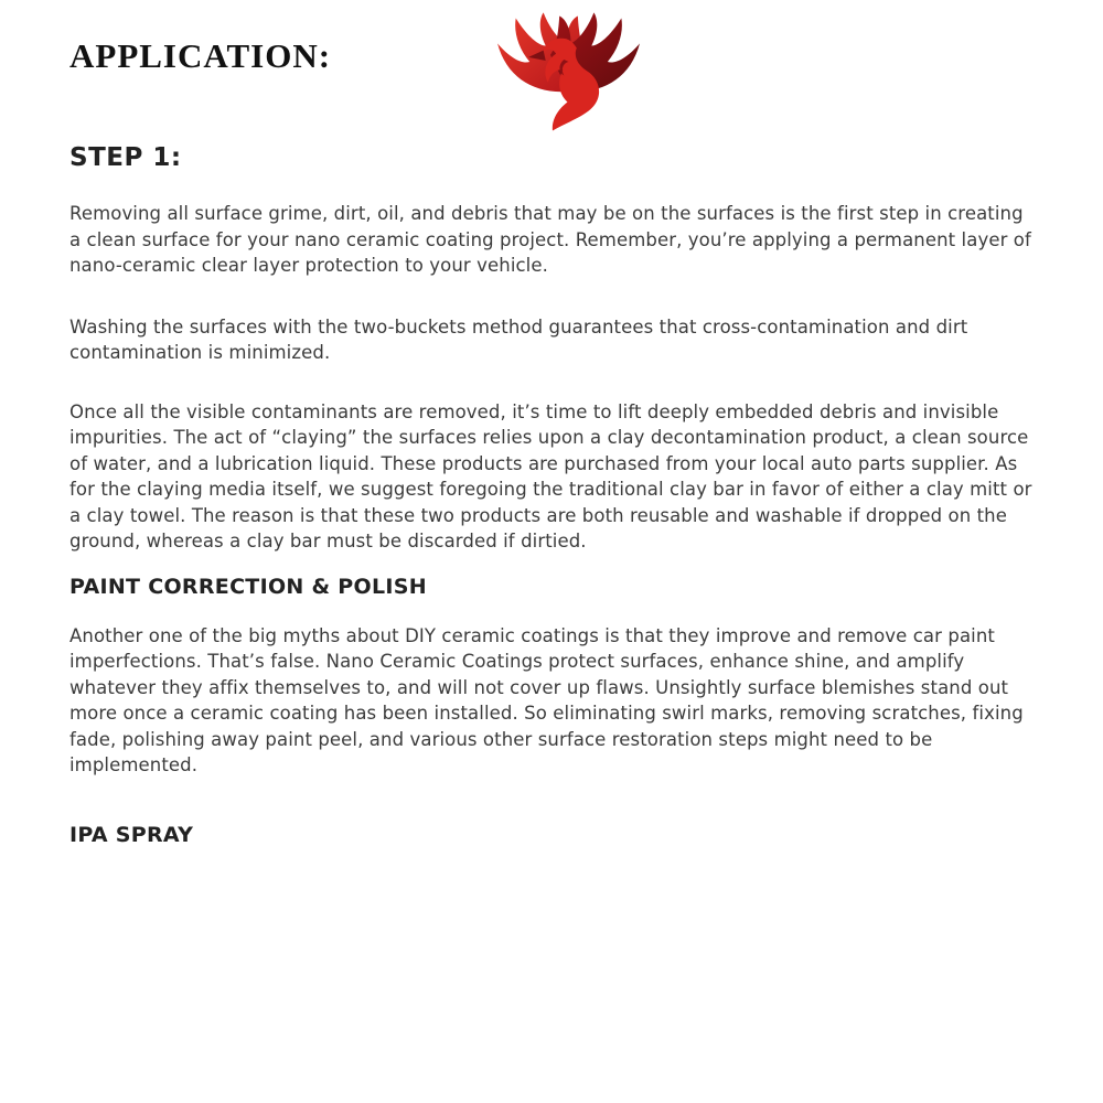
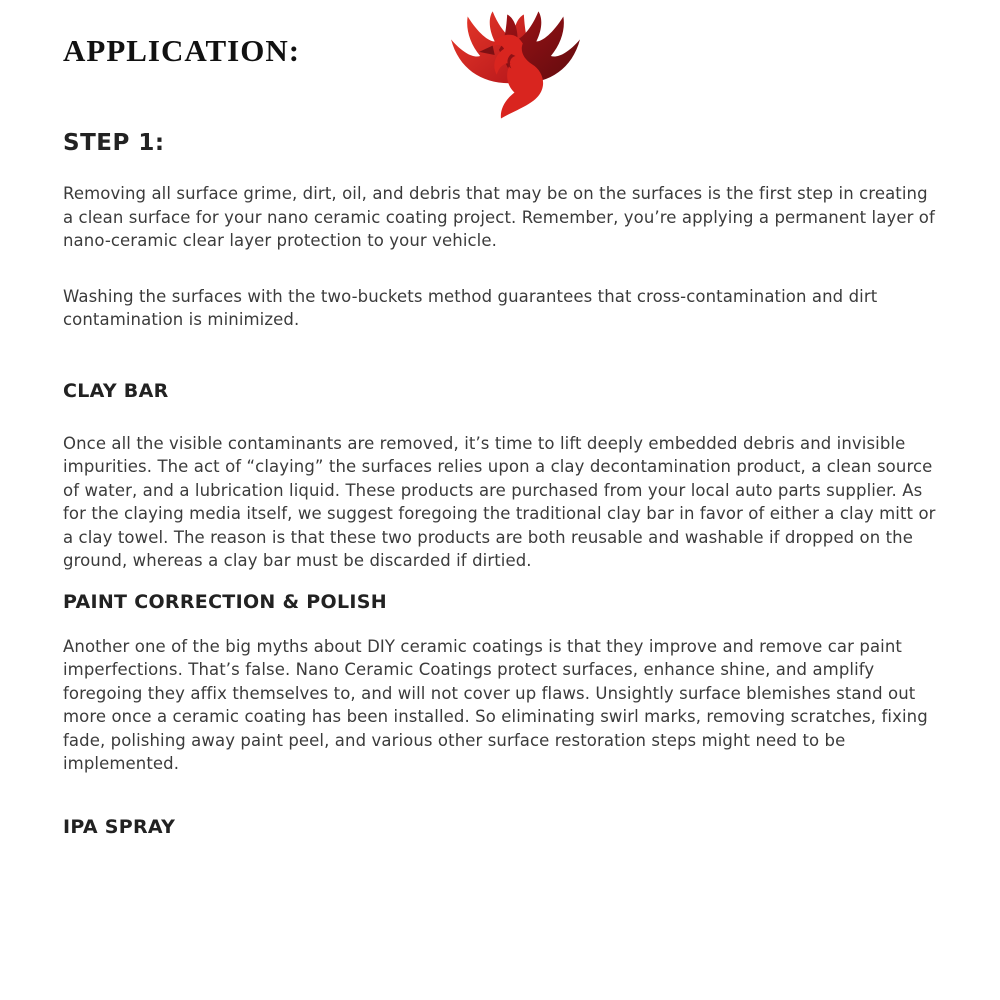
  APPLICATION:
  STEP 1:
  Removing all surface grime, dirt, oil, and debris that may be on the surfaces is the first step in creating a clean surface for your nano ceramic coating project. Remember, you’re applying a permanent layer of nano-ceramic clear layer protection to your vehicle.
  Washing the surfaces with the two-buckets method guarantees that cross-contamination and dirt contamination is minimized.
+ CLAY BAR
  Once all the visible contaminants are removed, it’s time to lift deeply embedded debris and invisible impurities. The act of “claying” the surfaces relies upon a clay decontamination product, a clean source of water, and a lubrication liquid. These products are purchased from your local auto parts supplier. As for the claying media itself, we suggest foregoing the traditional clay bar in favor of either a clay mitt or a clay towel. The reason is that these two products are both reusable and washable if dropped on the ground, whereas a clay bar must be discarded if dirtied.
  PAINT CORRECTION & POLISH
- Another one of the big myths about DIY ceramic coatings is that they improve and remove car paint imperfections. That’s false. Nano Ceramic Coatings protect surfaces, enhance shine, and amplify whatever they affix themselves to, and will not cover up flaws. Unsightly surface blemishes stand out more once a ceramic coating has been installed. So eliminating swirl marks, removing scratches, fixing fade, polishing away paint peel, and various other surface restoration steps might need to be implemented.
+ Another one of the big myths about DIY ceramic coatings is that they improve and remove car paint imperfections. That’s false. Nano Ceramic Coatings protect surfaces, enhance shine, and amplify foregoing they affix themselves to, and will not cover up flaws. Unsightly surface blemishes stand out more once a ceramic coating has been installed. So eliminating swirl marks, removing scratches, fixing fade, polishing away paint peel, and various other surface restoration steps might need to be implemented.
  IPA SPRAY
